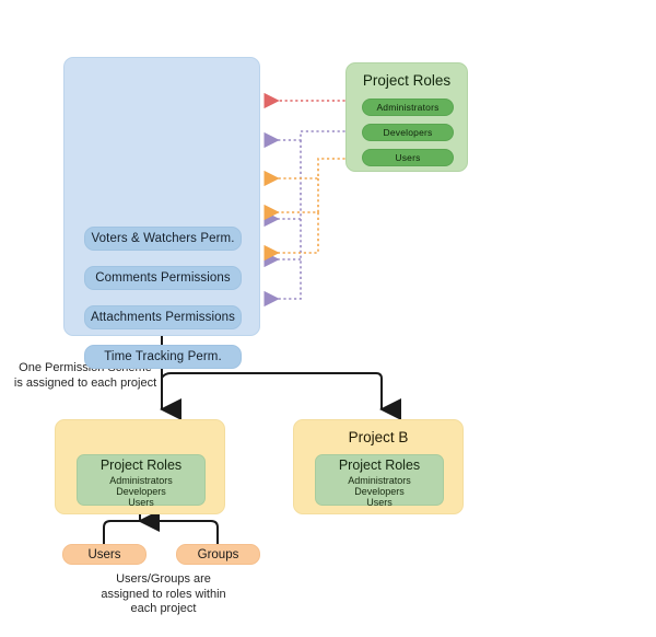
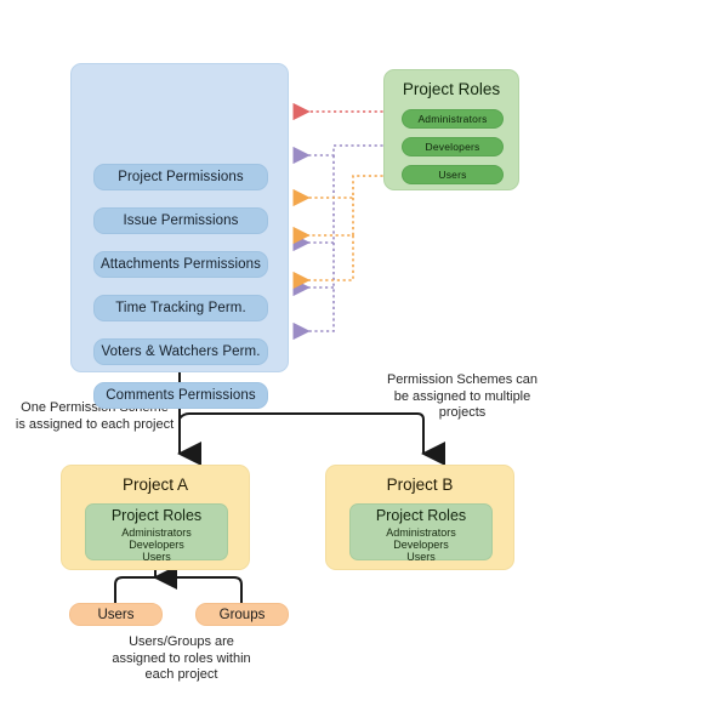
  is assigned to each project
+ Permission Schemes can
+ be assigned to multiple
+ projects
  Users/Groups are
  assigned to roles within
  each project
+ Project Permissions
+ Issue Permissions
- Voters & Watchers Perm.
+ Attachments Permissions
- Comments Permissions
+ Time Tracking Perm.
- Attachments Permissions
+ Voters & Watchers Perm.
- Time Tracking Perm.
+ Comments Permissions
  Project Roles
  Administrators
  Developers
  Users
+ Project A
  Project Roles
  Administrators
  Developers
  Users
  Project B
  Project Roles
  Administrators
  Developers
  Users
  Users
  Groups
